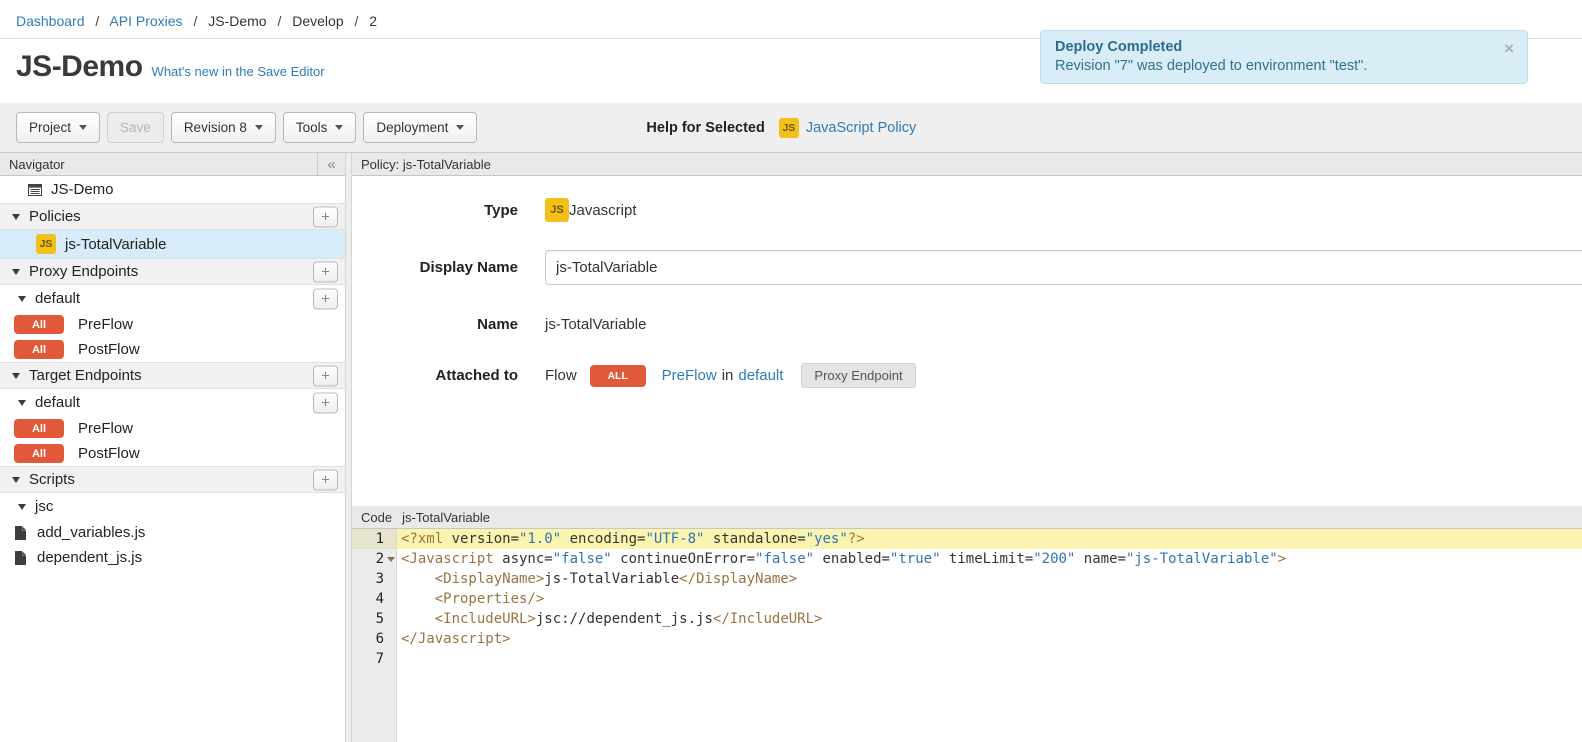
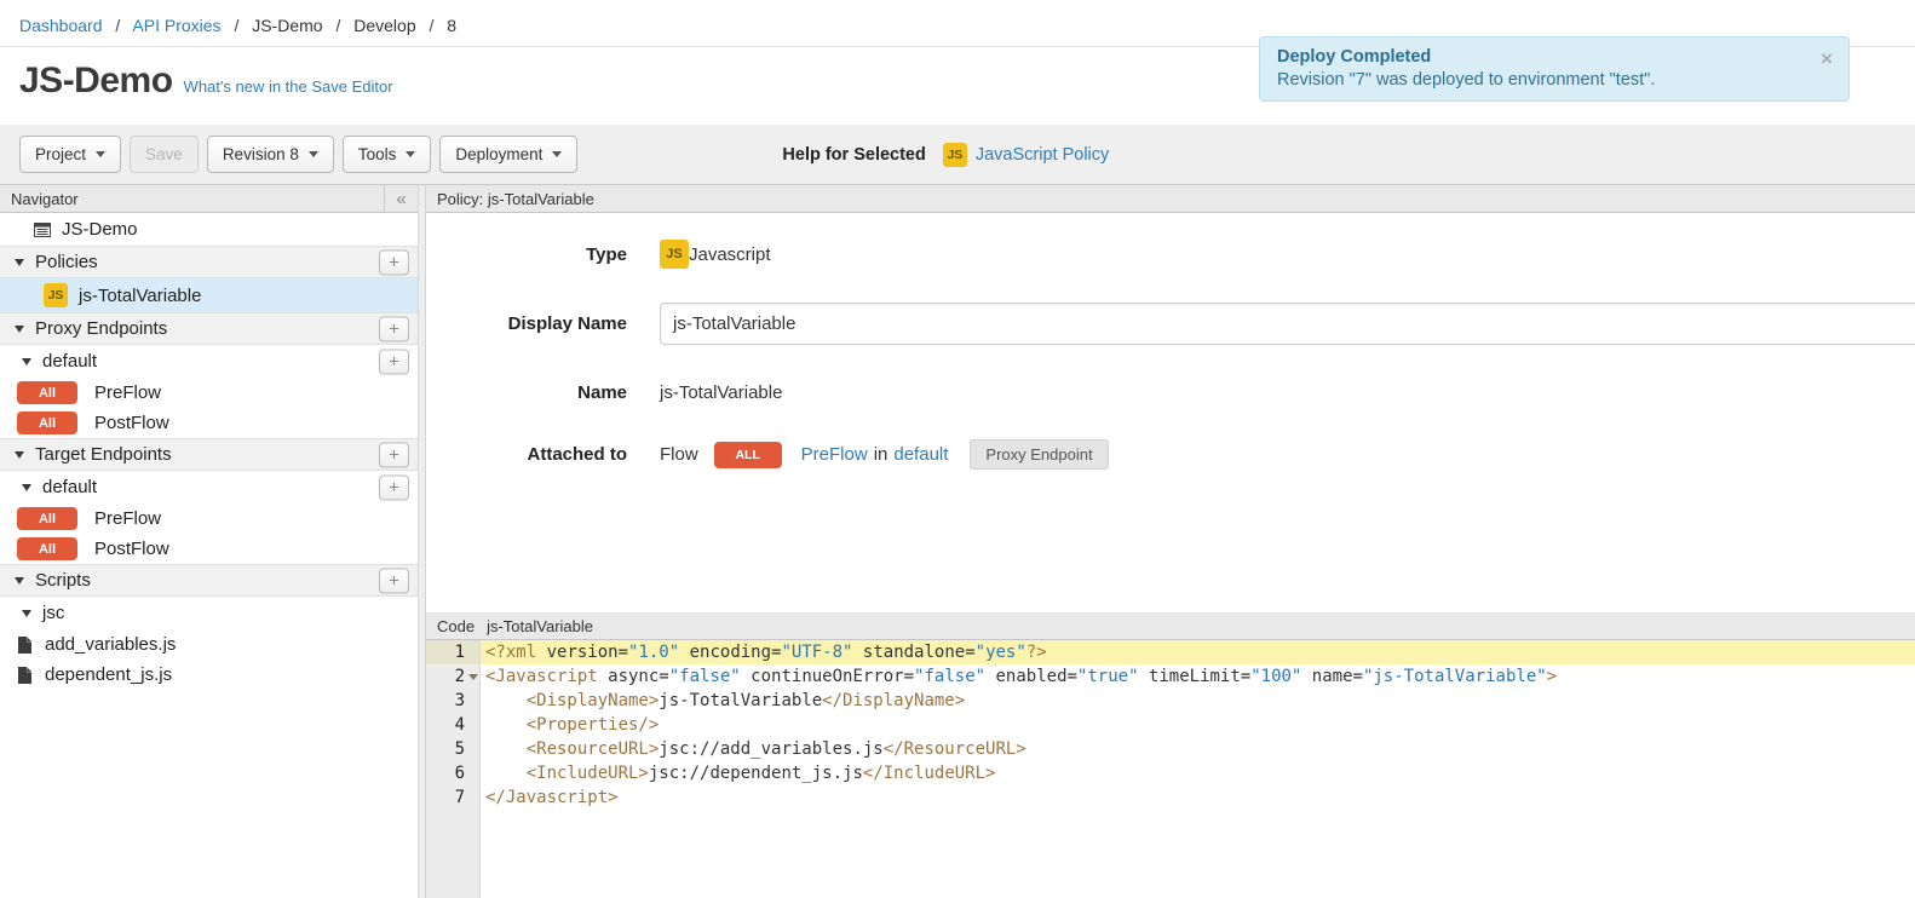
- Dashboard / API Proxies / JS-Demo / Develop / 2
+ Dashboard / API Proxies / JS-Demo / Develop / 8
  JS-Demo
  What's new in the Save Editor
  Deploy Completed
  Revision "7" was deployed to environment "test".
  ×
  Project
  Save
  Revision 8
  Tools
  Deployment
  Help for Selected
  JS
  JavaScript Policy
  Navigator
  «
  JS-Demo
  Policies
  +
  JS
  js-TotalVariable
  Proxy Endpoints
  +
  default
  +
  All
  PreFlow
  All
  PostFlow
  Target Endpoints
  +
  default
  +
  All
  PreFlow
  All
  PostFlow
  Scripts
  +
  jsc
  add_variables.js
  dependent_js.js
  Policy: js-TotalVariable
  Type
  JS
  Javascript
  Display Name
  js-TotalVariable
  Name
  js-TotalVariable
  Attached to
  Flow
  ALL
  PreFlow
  in
  default
  Proxy Endpoint
  Code
  js-TotalVariable
  1
  2
  3
  4
  5
  6
  7
  <?xml version="1.0" encoding="UTF-8" standalone="yes"?>
- <Javascript async="false" continueOnError="false" enabled="true" timeLimit="200" name="js-TotalVariable">
+ <Javascript async="false" continueOnError="false" enabled="true" timeLimit="100" name="js-TotalVariable">
  <DisplayName>js-TotalVariable</DisplayName>
  <Properties/>
+ <ResourceURL>jsc://add_variables.js</ResourceURL>
  <IncludeURL>jsc://dependent_js.js</IncludeURL>
  </Javascript>
